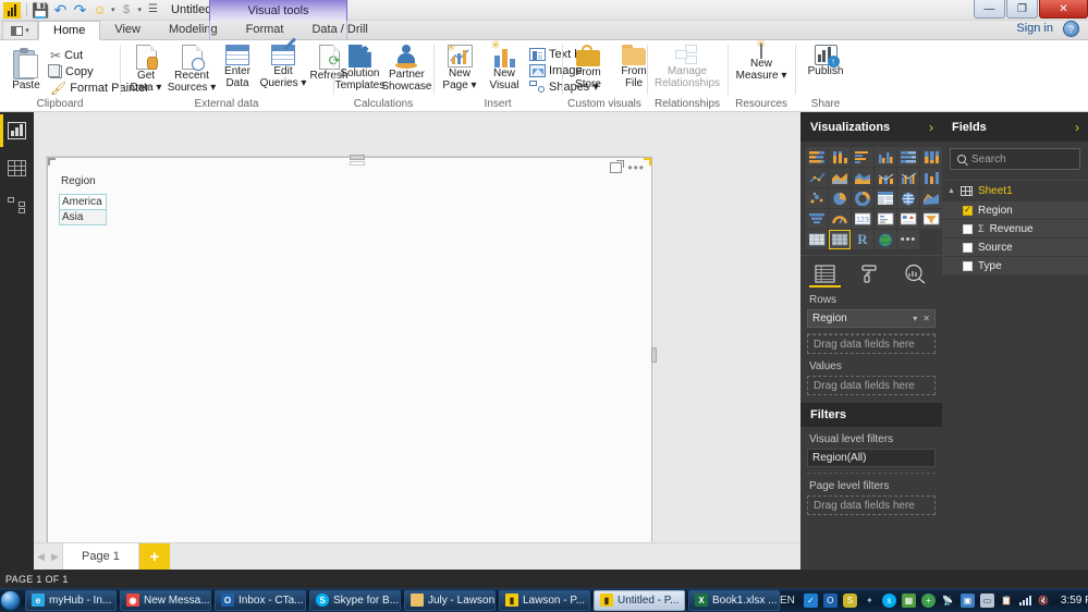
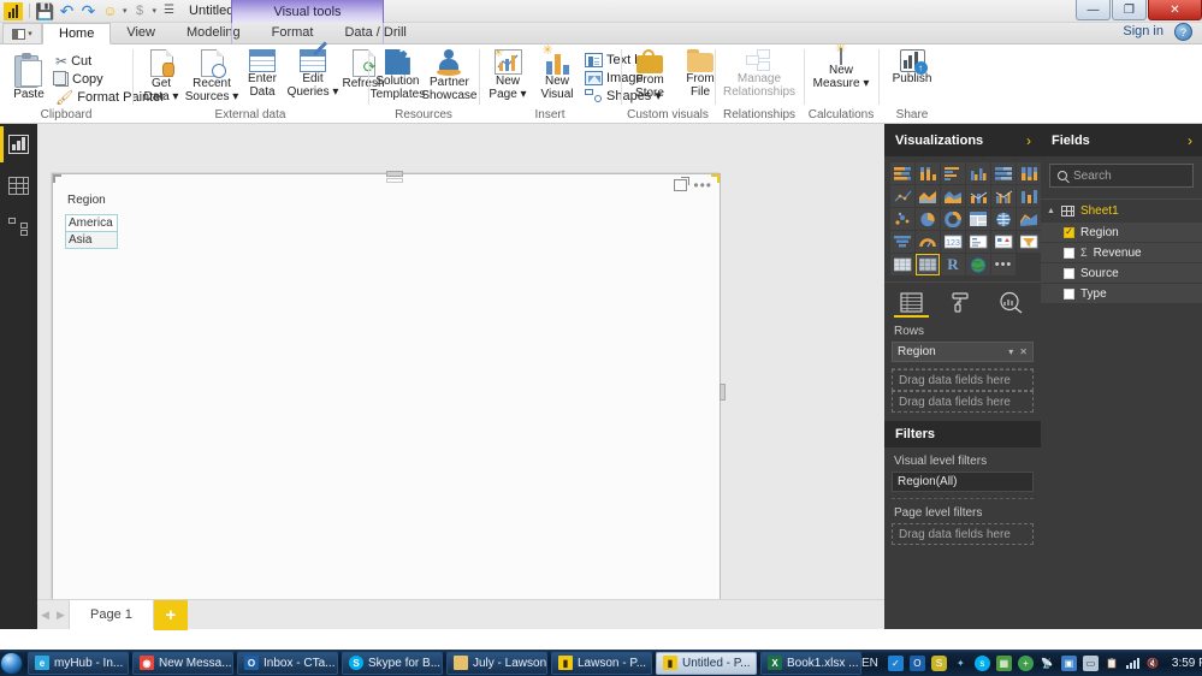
  💾
  ↶
  ↷
  ☺
  $
  ☰
  Visual tools
  —
  ❐
  ✕
  Home
  View
  Modeling
  Format
  Data / Drill
  Sign in
  ?
  Paste
  ✂
  Cut
  Copy
  🖌
  Clipboard
  Get
  Data ▾
  Recent
  Sources ▾
  Enter
  Data
  Edit
  Queries ▾
  External data
  Solution
  Templates
  Partner
  Showcase
- Calculations
+ Resources
  ✳
  New
  Page ▾
  ✳
  New
  Visual
  Insert
  From
  Store
  From
  File
  Custom visuals
  Manage
  Relationships
  Relationships
  New
  Measure ▾
- Resources
+ Calculations
  ↑
  Publish
  Share
  •••
  Region
  America
  Asia
  ◀
  ▶
  Page 1
  +
- PAGE 1 OF 1
  Visualizations
  ›
  R
  •••
  Rows
  Region
  ▾
  ✕
  Drag data fields here
- Values
  Drag data fields here
  Filters
  Visual level filters
  Region(All)
  Page level filters
  Drag data fields here
  Fields
  ›
  Search
  Sheet1
  Region
  Σ
  Revenue
  Source
  Type
  e
  myHub - In...
  ◉
  New Messa...
  O
  Inbox - CTa...
  S
  Skype for B...
  July - Lawson
  ▮
  Lawson - P...
  ▮
  Untitled - P...
  X
  Book1.xlsx ...
  EN
  ✓
  O
  S
  ✦
  s
  ▦
  +
  📡
  ▣
  ▭
  📋
  🔇
